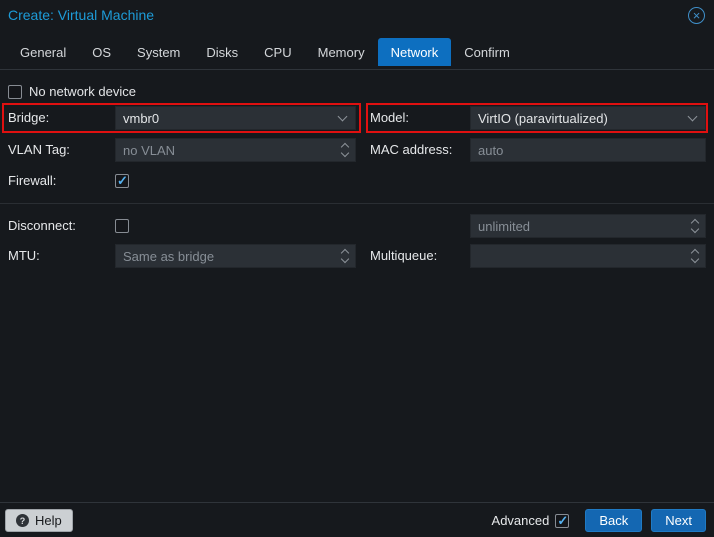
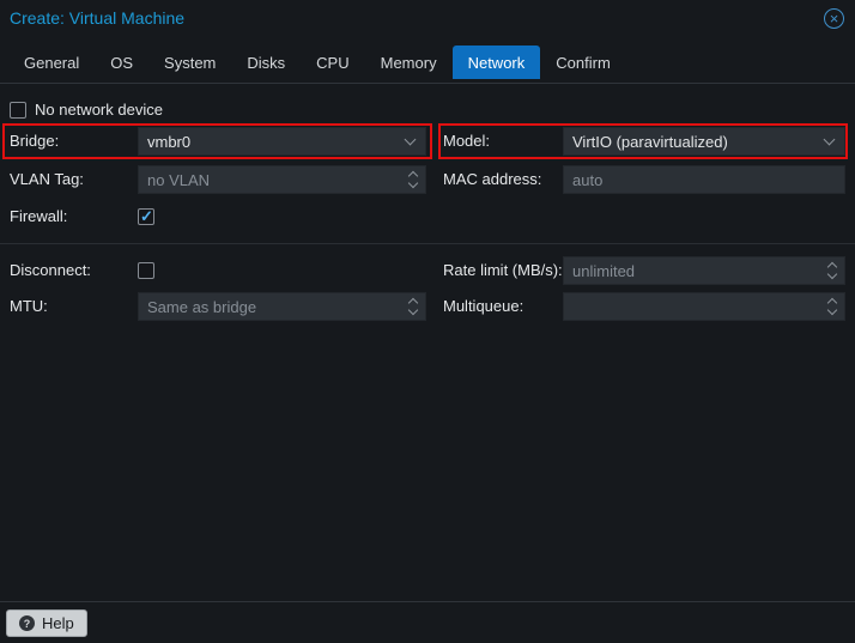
  Create: Virtual Machine
  General
  OS
  System
  Disks
  CPU
  Memory
  Network
  Confirm
  No network device
  Bridge:
  vmbr0
  Model:
  VirtIO (paravirtualized)
  VLAN Tag:
  no VLAN
  MAC address:
  auto
  Firewall:
  Disconnect:
+ Rate limit (MB/s):
  unlimited
  MTU:
  Same as bridge
  Multiqueue:
  Help
- Advanced
- Back
- Next
